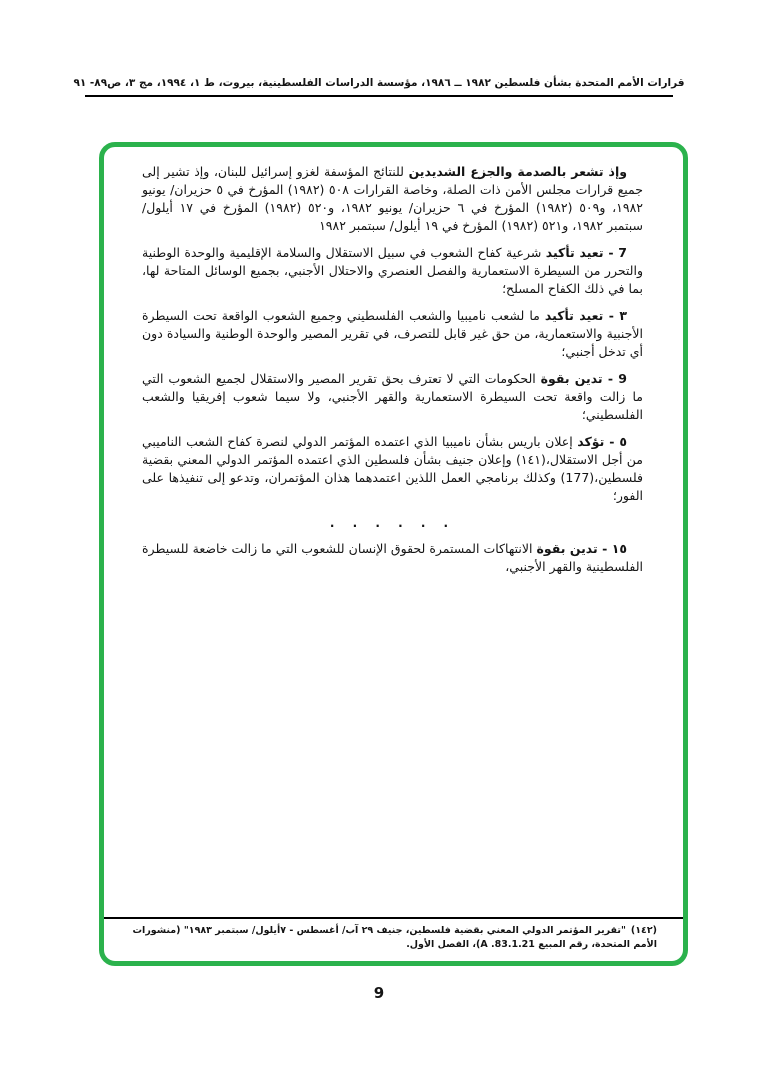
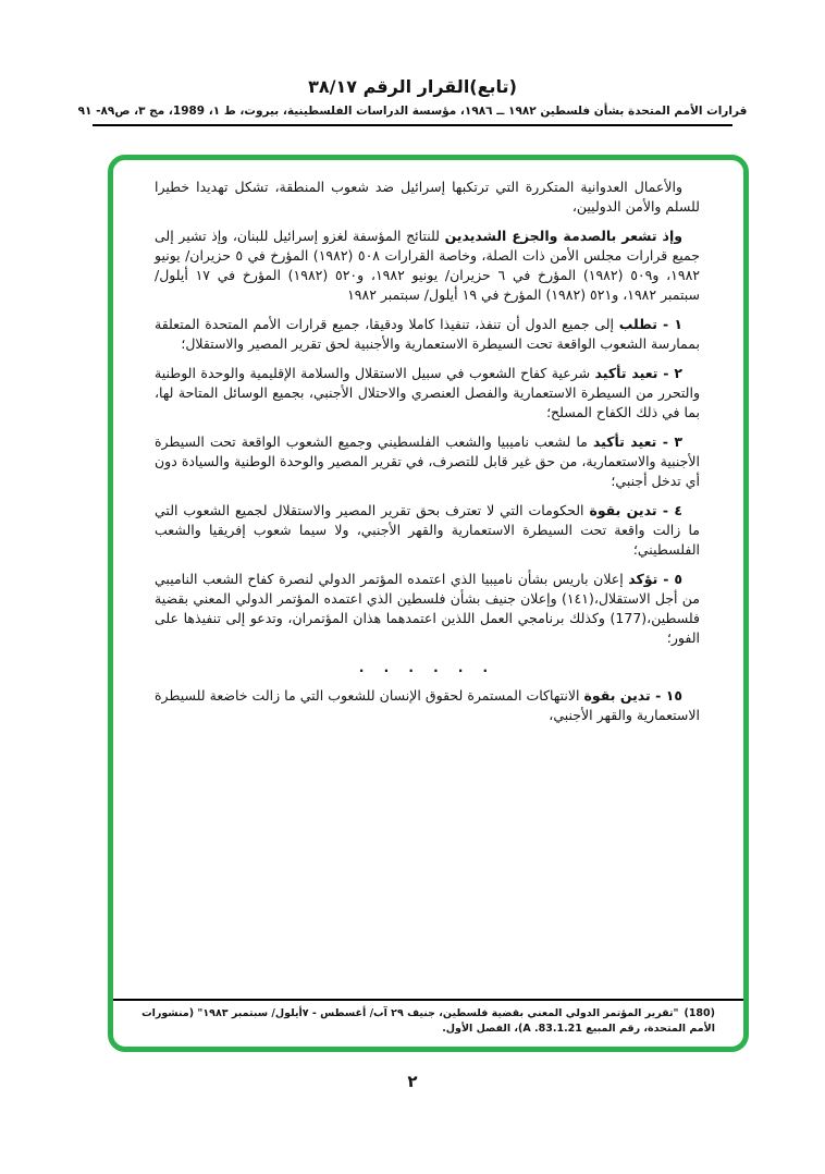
+ (تابع)القرار الرقم ٣٨/١٧
- قرارات الأمم المتحدة بشأن فلسطين ١٩٨٢ ــ ١٩٨٦، مؤسسة الدراسات الفلسطينية، بيروت، ط ١، ١٩٩٤، مج ٣، ص٨٩- ٩١
+ قرارات الأمم المتحدة بشأن فلسطين ١٩٨٢ ــ ١٩٨٦، مؤسسة الدراسات الفلسطينية، بيروت، ط ١، 1989، مج ٣، ص٨٩- ٩١
+ والأعمال العدوانية المتكررة التي ترتكبها إسرائيل ضد شعوب المنطقة، تشكل تهديدا خطيرا للسلم والأمن الدوليين،
  وإذ تشعر بالصدمة والجزع الشديدين للنتائج المؤسفة لغزو إسرائيل للبنان، وإذ تشير إلى جميع قرارات مجلس الأمن ذات الصلة، وخاصة القرارات ٥٠٨ (١٩٨٢) المؤرخ في ٥ حزيران/ يونيو ١٩٨٢، و٥٠٩ (١٩٨٢) المؤرخ في ٦ حزيران/ يونيو ١٩٨٢، و٥٢٠ (١٩٨٢) المؤرخ في ١٧ أيلول/ سبتمبر ١٩٨٢، و٥٢١ (١٩٨٢) المؤرخ في ١٩ أيلول/ سبتمبر ١٩٨٢
+ ١ - تطلب إلى جميع الدول أن تنفذ، تنفيذا كاملا ودقيقا، جميع قرارات الأمم المتحدة المتعلقة بممارسة الشعوب الواقعة تحت السيطرة الاستعمارية والأجنبية لحق تقرير المصير والاستقلال؛
- 7 - تعيد تأكيد شرعية كفاح الشعوب في سبيل الاستقلال والسلامة الإقليمية والوحدة الوطنية والتحرر من السيطرة الاستعمارية والفصل العنصري والاحتلال الأجنبي، بجميع الوسائل المتاحة لها، بما في ذلك الكفاح المسلح؛
+ ٢ - تعيد تأكيد شرعية كفاح الشعوب في سبيل الاستقلال والسلامة الإقليمية والوحدة الوطنية والتحرر من السيطرة الاستعمارية والفصل العنصري والاحتلال الأجنبي، بجميع الوسائل المتاحة لها، بما في ذلك الكفاح المسلح؛
  ٣ - تعيد تأكيد ما لشعب ناميبيا والشعب الفلسطيني وجميع الشعوب الواقعة تحت السيطرة الأجنبية والاستعمارية، من حق غير قابل للتصرف، في تقرير المصير والوحدة الوطنية والسيادة دون أي تدخل أجنبي؛
- 9 - تدين بقوة الحكومات التي لا تعترف بحق تقرير المصير والاستقلال لجميع الشعوب التي ما زالت واقعة تحت السيطرة الاستعمارية والقهر الأجنبي، ولا سيما شعوب إفريقيا والشعب الفلسطيني؛
+ ٤ - تدين بقوة الحكومات التي لا تعترف بحق تقرير المصير والاستقلال لجميع الشعوب التي ما زالت واقعة تحت السيطرة الاستعمارية والقهر الأجنبي، ولا سيما شعوب إفريقيا والشعب الفلسطيني؛
  ٥ - تؤكد إعلان باريس بشأن ناميبيا الذي اعتمده المؤتمر الدولي لنصرة كفاح الشعب الناميبي من أجل الاستقلال،(١٤١) وإعلان جنيف بشأن فلسطين الذي اعتمده المؤتمر الدولي المعني بقضية فلسطين،(177) وكذلك برنامجي العمل اللذين اعتمدهما هذان المؤتمران، وتدعو إلى تنفيذها على الفور؛
  . . . . . .
- ١٥ - تدين بقوة الانتهاكات المستمرة لحقوق الإنسان للشعوب التي ما زالت خاضعة للسيطرة الفلسطينية والقهر الأجنبي،
+ ١٥ - تدين بقوة الانتهاكات المستمرة لحقوق الإنسان للشعوب التي ما زالت خاضعة للسيطرة الاستعمارية والقهر الأجنبي،
- (١٤٢)"تقرير المؤتمر الدولي المعني بقضية فلسطين، جنيف ٢٩ آب/ أغسطس - ٧أيلول/ سبتمبر ١٩٨٣" (منشورات الأمم المتحدة، رقم المبيع A .83.1.21)، الفصل الأول.
+ (180)"تقرير المؤتمر الدولي المعني بقضية فلسطين، جنيف ٢٩ آب/ أغسطس - ٧أيلول/ سبتمبر ١٩٨٣" (منشورات الأمم المتحدة، رقم المبيع A .83.1.21)، الفصل الأول.
- 9
+ ٢
